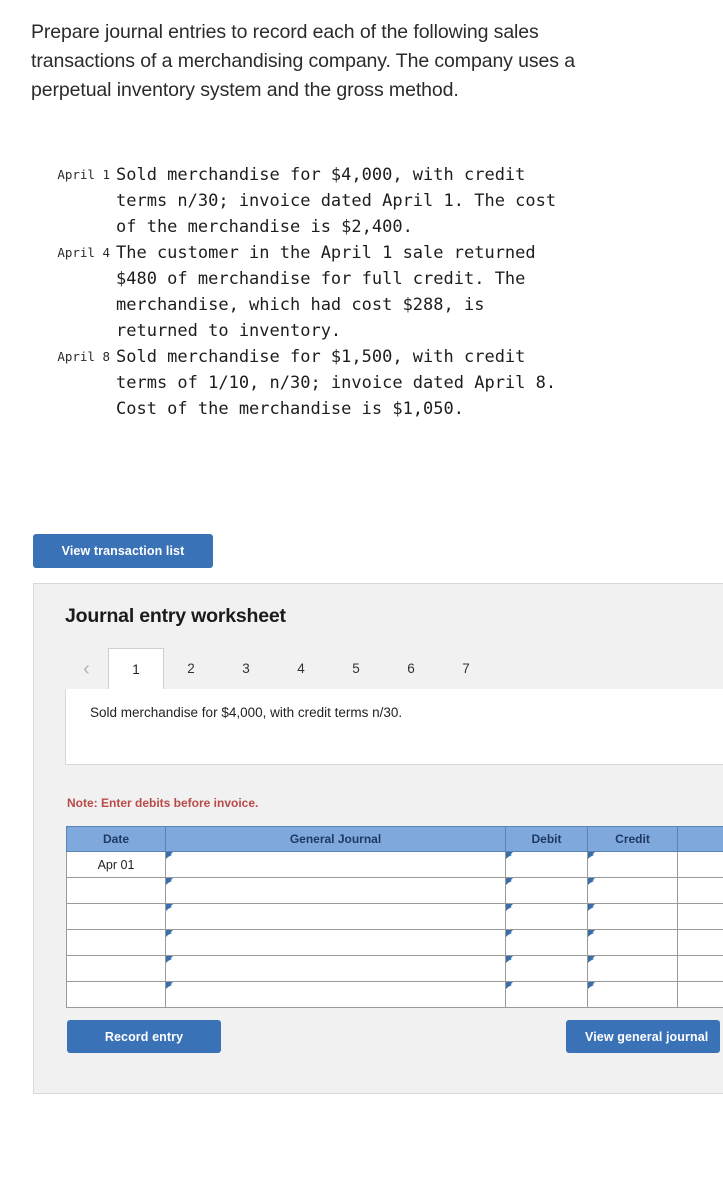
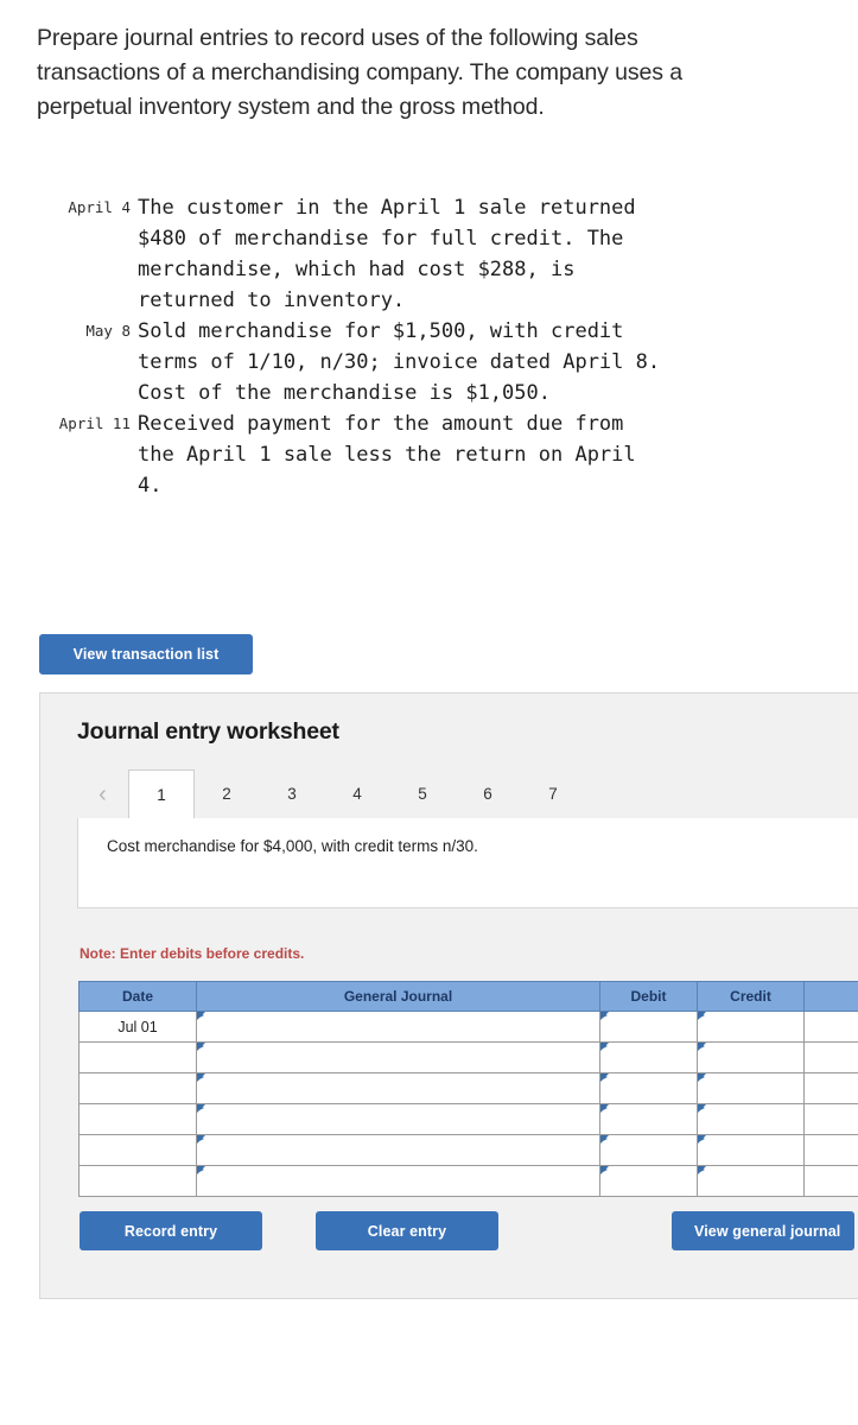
- Prepare journal entries to record each of the following sales transactions of a merchandising company. The company uses a perpetual inventory system and the gross method.
+ Prepare journal entries to record uses of the following sales transactions of a merchandising company. The company uses a perpetual inventory system and the gross method.
- April 1
- Sold merchandise for $4,000, with credit
- terms n/30; invoice dated April 1. The cost
- of the merchandise is $2,400.
  April 4
  The customer in the April 1 sale returned
  $480 of merchandise for full credit. The
  merchandise, which had cost $288, is
  returned to inventory.
- April 8
+ May 8
  Sold merchandise for $1,500, with credit
  terms of 1/10, n/30; invoice dated April 8.
  Cost of the merchandise is $1,050.
+ April 11
+ Received payment for the amount due from
+ the April 1 sale less the return on April
+ 4.
  View transaction list
  Journal entry worksheet
  ‹
  1
  2
  3
  4
  5
  6
  7
- Sold merchandise for $4,000, with credit terms n/30.
+ Cost merchandise for $4,000, with credit terms n/30.
- Note: Enter debits before invoice.
+ Note: Enter debits before credits.
  Date	General Journal	Debit	Credit
- Apr 01
+ Jul 01
  Record entry
+ Clear entry
  View general journal
